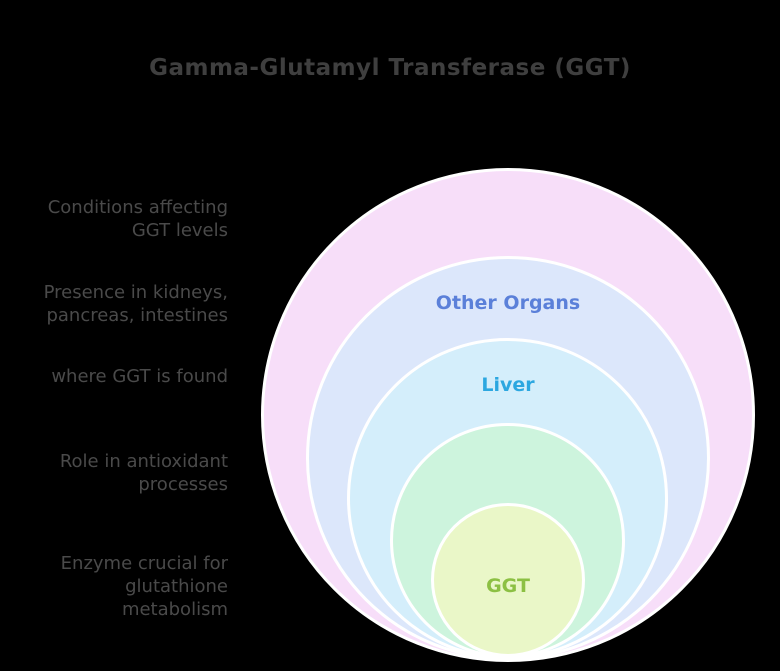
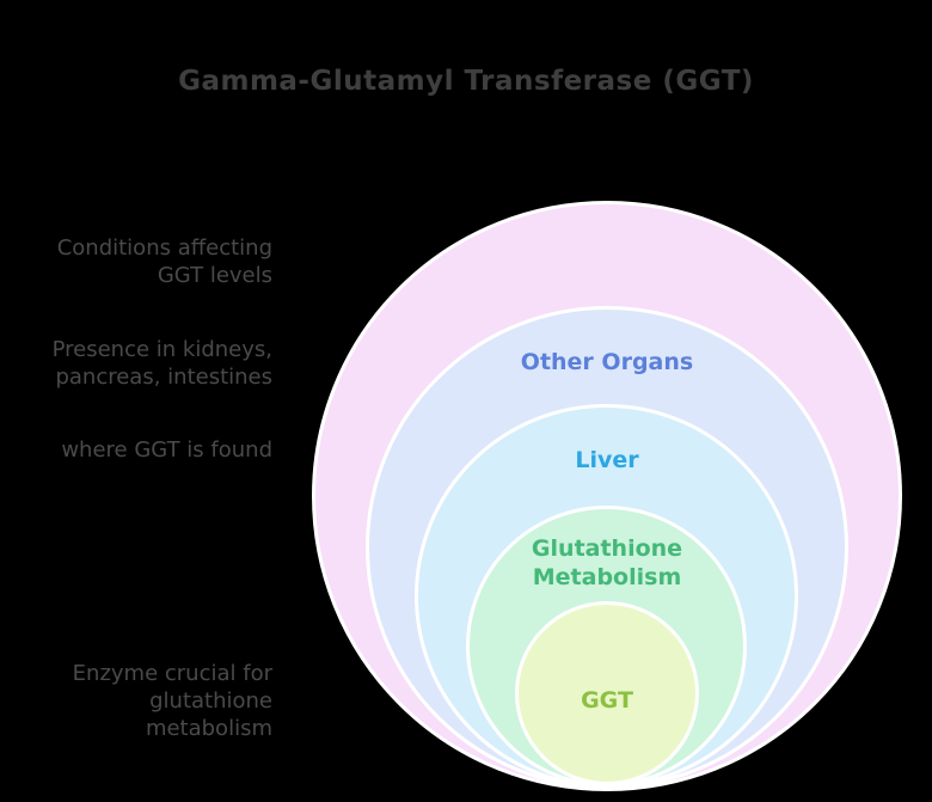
  Gamma-Glutamyl Transferase (GGT)
  Other Organs
  Liver
+ Glutathione
+ Metabolism
  GGT
  Conditions affecting
  GGT levels
  Presence in kidneys,
  pancreas, intestines
  where GGT is found
- Role in antioxidant
- processes
  Enzyme crucial for
  glutathione
  metabolism
